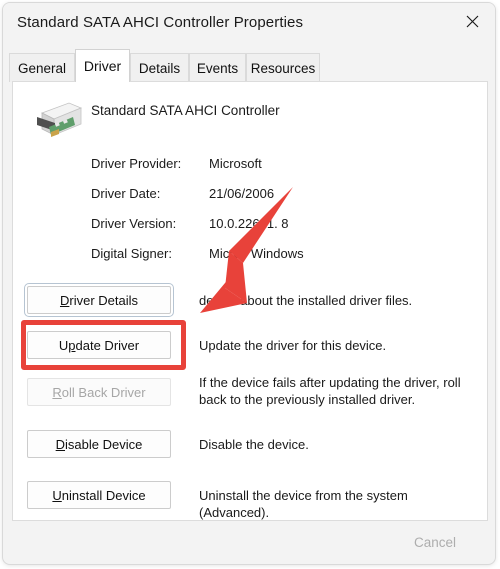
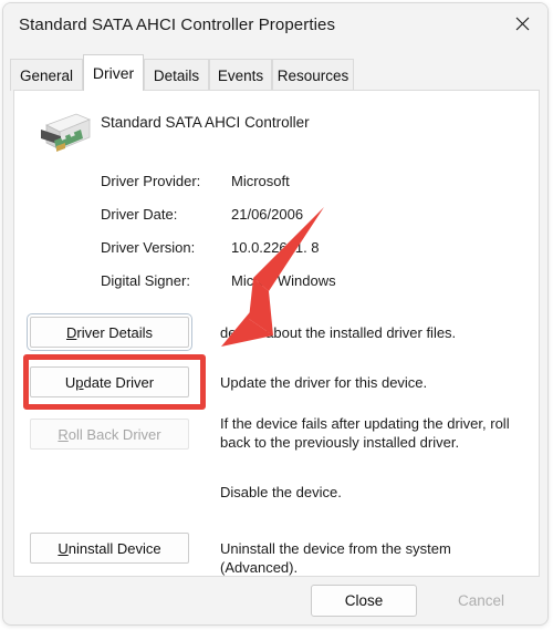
  Standard SATA AHCI Controller Properties
  General
  Driver
  Details
  Events
  Resources
  Standard SATA AHCI Controller
  Driver Provider:
  Microsoft
  Driver Date:
  21/06/2006
  Driver Version:
  10.0.2261. 8
  Digital Signer:
  Mic Windows
  Driver Details
  debout the installed driver files.
  Update Driver
  Update the driver for this device.
  Roll Back Driver
  If the device fails after updating the driver, roll back to the previously installed driver.
- Disable Device
  Disable the device.
  Uninstall Device
  Uninstall the device from the system (Advanced).
+ Close
  Cancel
